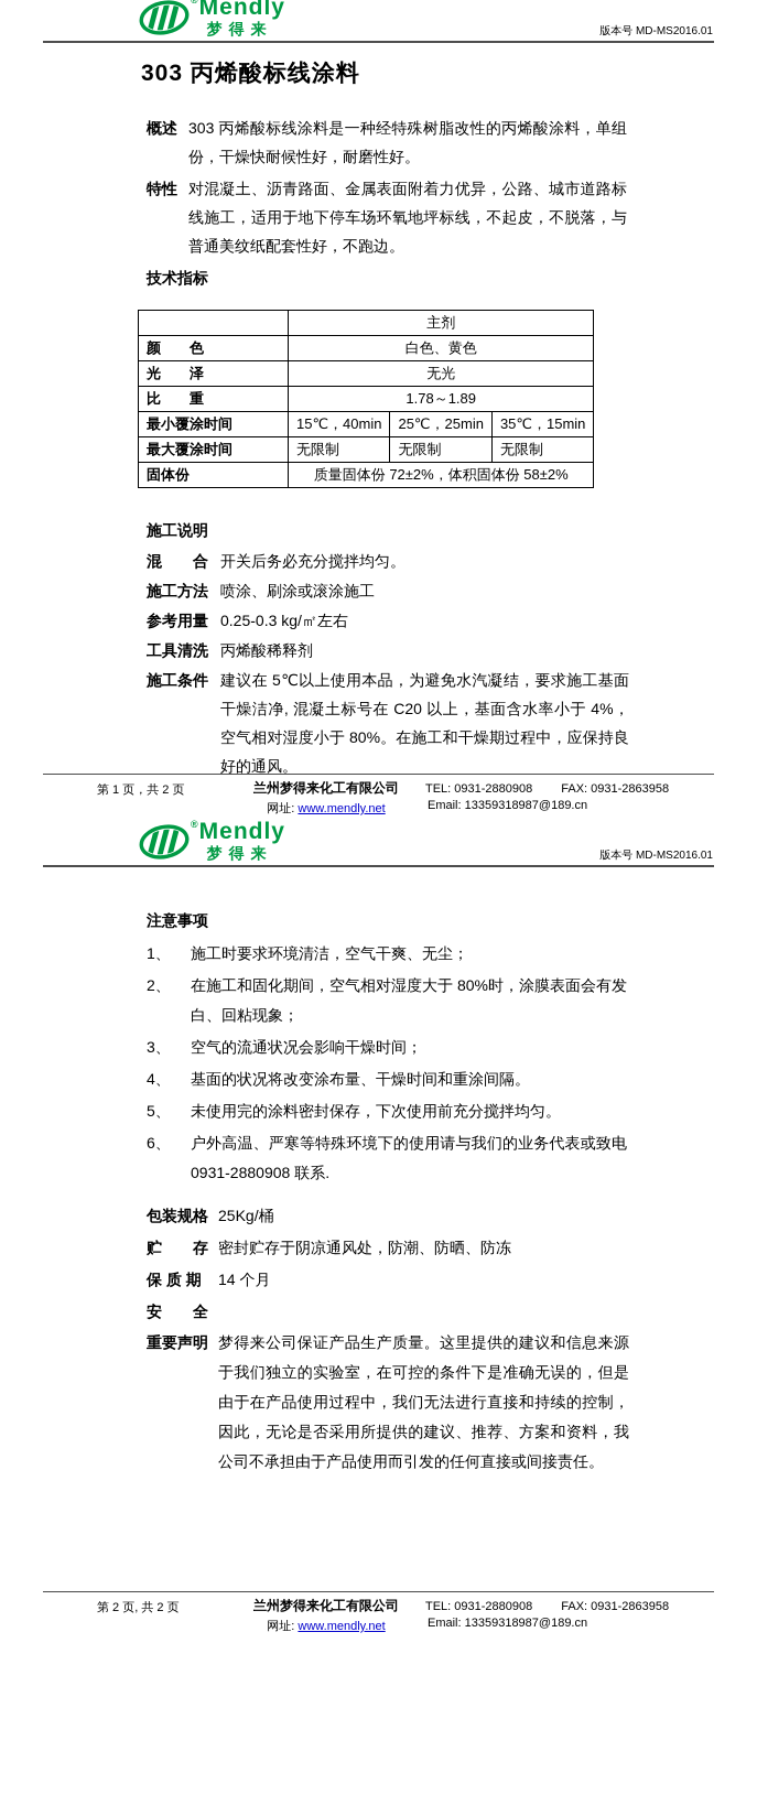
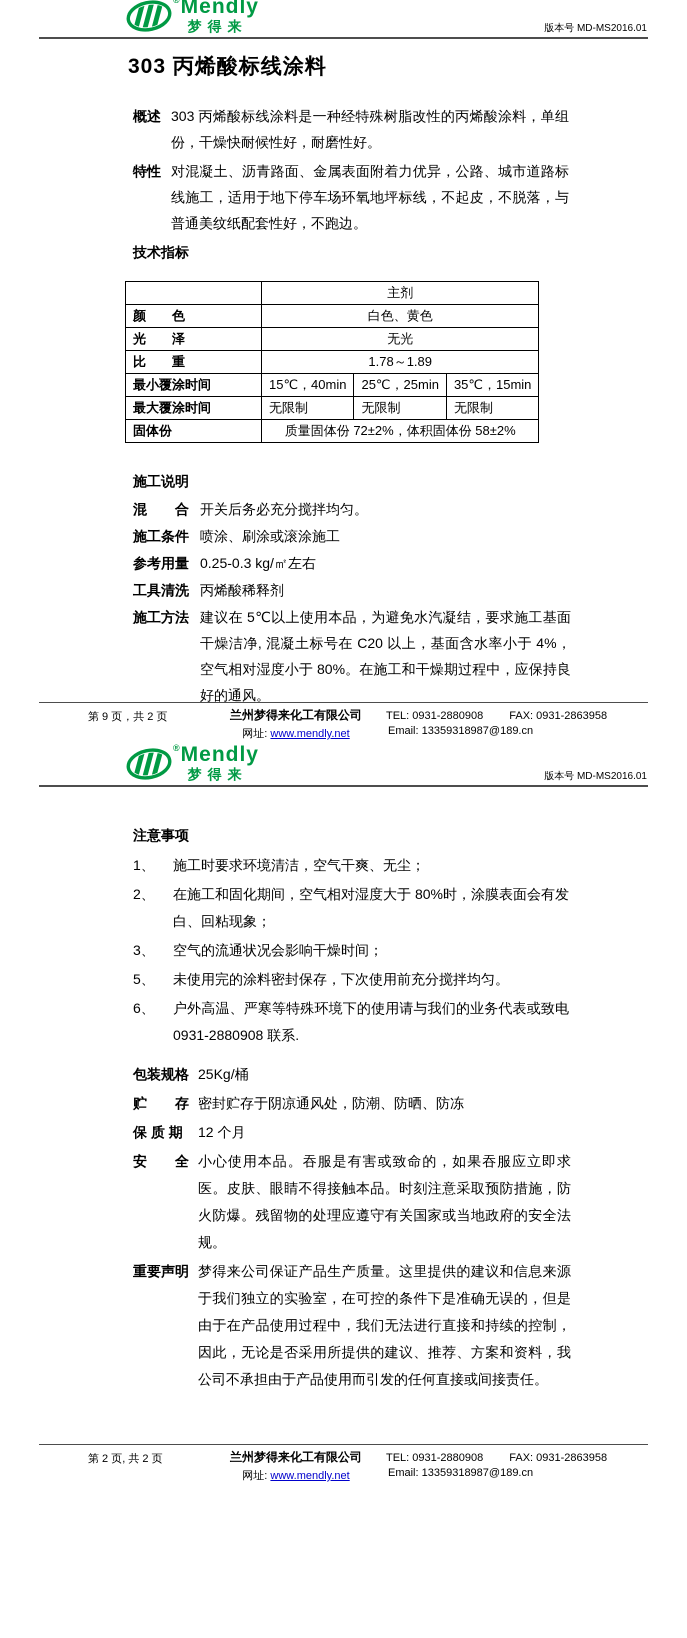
  ®
  Mendly
  梦得来
  版本号 MD-MS2016.01
  303 丙烯酸标线涂料
  概述
  303 丙烯酸标线涂料是一种经特殊树脂改性的丙烯酸涂料，单组份，干燥快耐候性好，耐磨性好。
  特性
  对混凝土、沥青路面、金属表面附着力优异，公路、城市道路标线施工，适用于地下停车场环氧地坪标线，不起皮，不脱落，与普通美纹纸配套性好，不跑边。
  技术指标
  	主剂
  颜 色	白色、黄色
  光 泽	无光
  比 重	1.78～1.89
  最小覆涂时间	15℃，40min	25℃，25min	35℃，15min
  最大覆涂时间	无限制	无限制	无限制
  固体份	质量固体份 72±2%，体积固体份 58±2%
  施工说明
  混 合
  开关后务必充分搅拌均匀。
- 施工方法
+ 施工条件
  喷涂、刷涂或滚涂施工
  参考用量
  0.25-0.3 kg/㎡左右
  工具清洗
  丙烯酸稀释剂
- 施工条件
+ 施工方法
  建议在 5℃以上使用本品，为避免水汽凝结，要求施工基面干燥洁净, 混凝土标号在 C20 以上，基面含水率小于 4%，空气相对湿度小于 80%。在施工和干燥期过程中，应保持良好的通风。
- 第 1 页，共 2 页
+ 第 9 页，共 2 页
  兰州梦得来化工有限公司
  网址: www.mendly.net
  TEL: 0931-2880908
  FAX: 0931-2863958
  Email: 13359318987@189.cn
  ®
  Mendly
  梦得来
  版本号 MD-MS2016.01
  注意事项
  1、
  施工时要求环境清洁，空气干爽、无尘；
  2、
  在施工和固化期间，空气相对湿度大于 80%时，涂膜表面会有发白、回粘现象；
  3、
  空气的流通状况会影响干燥时间；
- 4、
- 基面的状况将改变涂布量、干燥时间和重涂间隔。
  5、
  未使用完的涂料密封保存，下次使用前充分搅拌均匀。
  6、
  户外高温、严寒等特殊环境下的使用请与我们的业务代表或致电 0931-2880908 联系.
  包装规格
  25Kg/桶
  贮 存
  密封贮存于阴凉通风处，防潮、防晒、防冻
  保 质 期
- 14 个月
+ 12 个月
  安 全
+ 小心使用本品。吞服是有害或致命的，如果吞服应立即求医。皮肤、眼睛不得接触本品。时刻注意采取预防措施，防火防爆。残留物的处理应遵守有关国家或当地政府的安全法规。
  重要声明
  梦得来公司保证产品生产质量。这里提供的建议和信息来源于我们独立的实验室，在可控的条件下是准确无误的，但是由于在产品使用过程中，我们无法进行直接和持续的控制，因此，无论是否采用所提供的建议、推荐、方案和资料，我公司不承担由于产品使用而引发的任何直接或间接责任。
  第 2 页, 共 2 页
  兰州梦得来化工有限公司
  网址: www.mendly.net
  TEL: 0931-2880908
  FAX: 0931-2863958
  Email: 13359318987@189.cn
